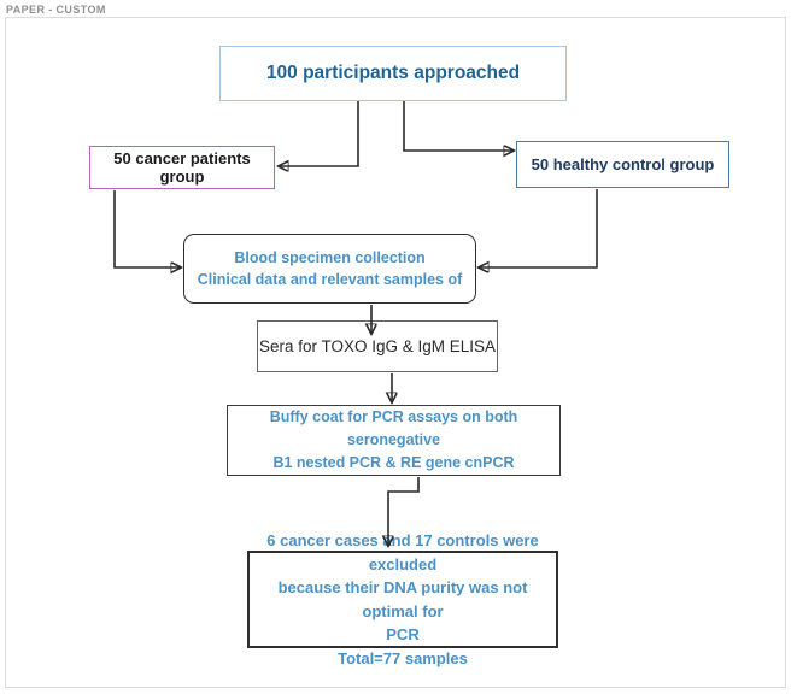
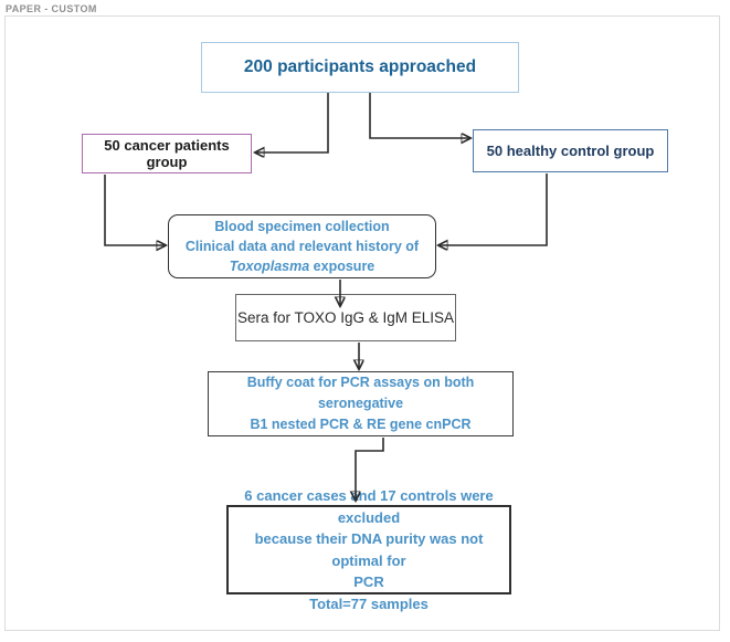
  PAPER - CUSTOM
- 100 participants approached
+ 200 participants approached
  50 cancer patients group
  50 healthy control group
  Blood specimen collection
- Clinical data and relevant samples of
+ Clinical data and relevant history of
+ Toxoplasma exposure
  Sera for TOXO IgG & IgM ELISA
  Buffy coat for PCR assays on both seronegative
  B1 nested PCR & RE gene cnPCR
  6 cancer cases and 17 controls were excluded
  because their DNA purity was not optimal for
  PCR
  Total=77 samples
